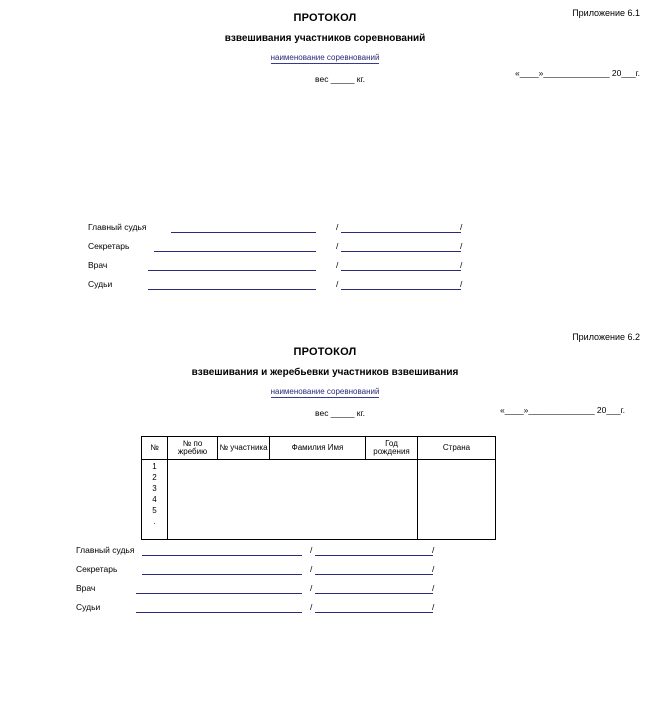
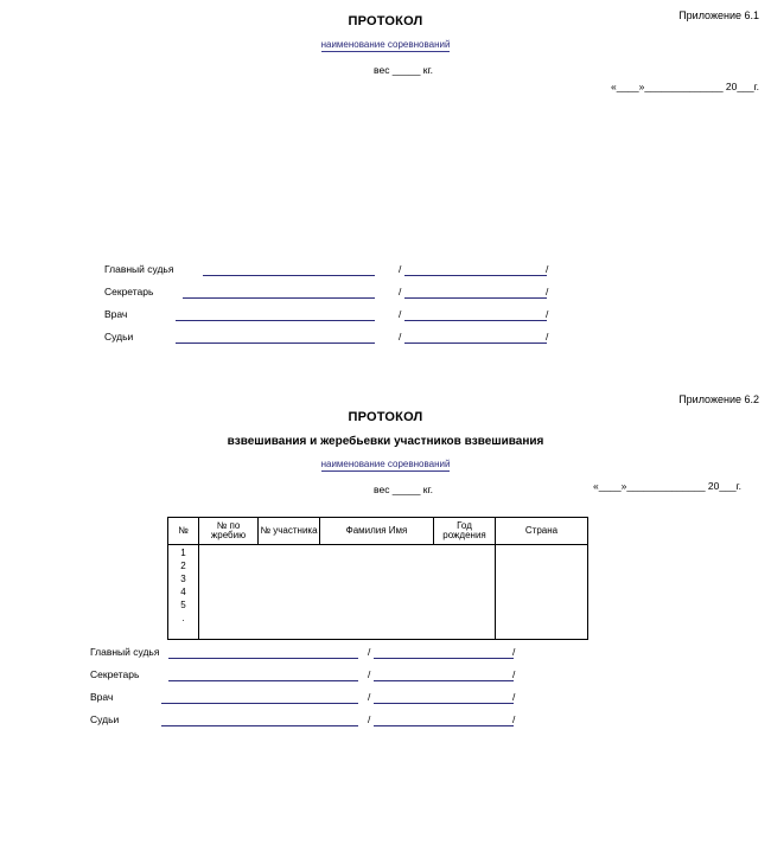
  Приложение 6.1
  ПРОТОКОЛ
- взвешивания участников соревнований
  наименование соревнований
  вес _____ кг.
  «____»______________ 20___г.
  Главный судья
  /
  /
  Секретарь
  /
  /
  Врач
  /
  /
  Судьи
  /
  /
  Приложение 6.2
  ПРОТОКОЛ
  взвешивания и жеребьевки участников взвешивания
  наименование соревнований
  вес _____ кг.
  «____»______________ 20___г.
  №	№ по жребию	№ участника	Фамилия Имя	Год рождения	Страна
  1 2 3 4 5 .
  Главный судья
  /
  /
  Секретарь
  /
  /
  Врач
  /
  /
  Судьи
  /
  /
